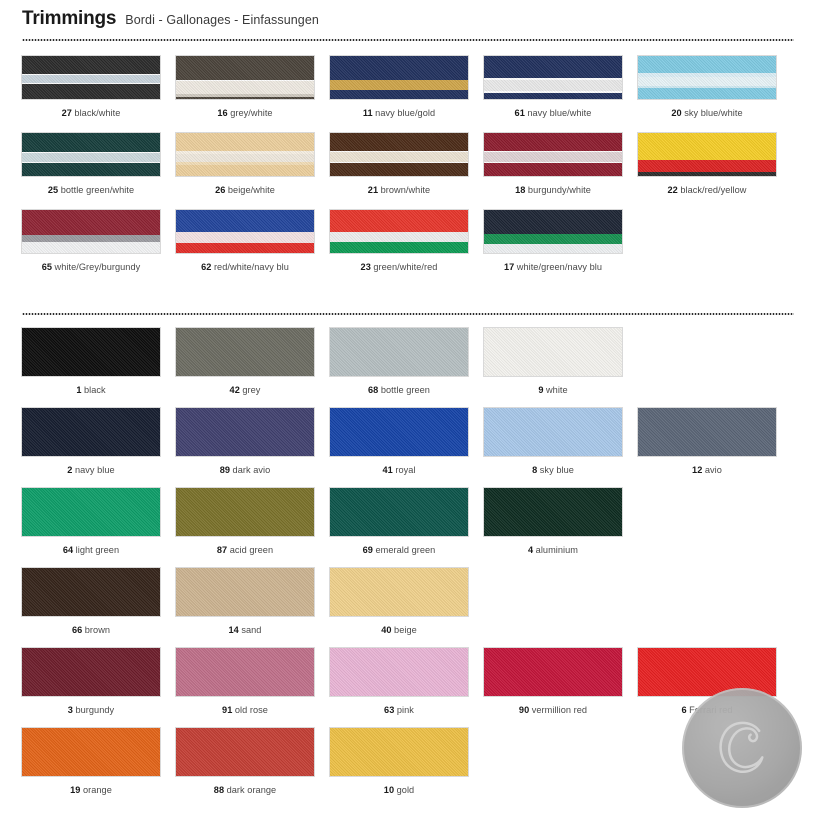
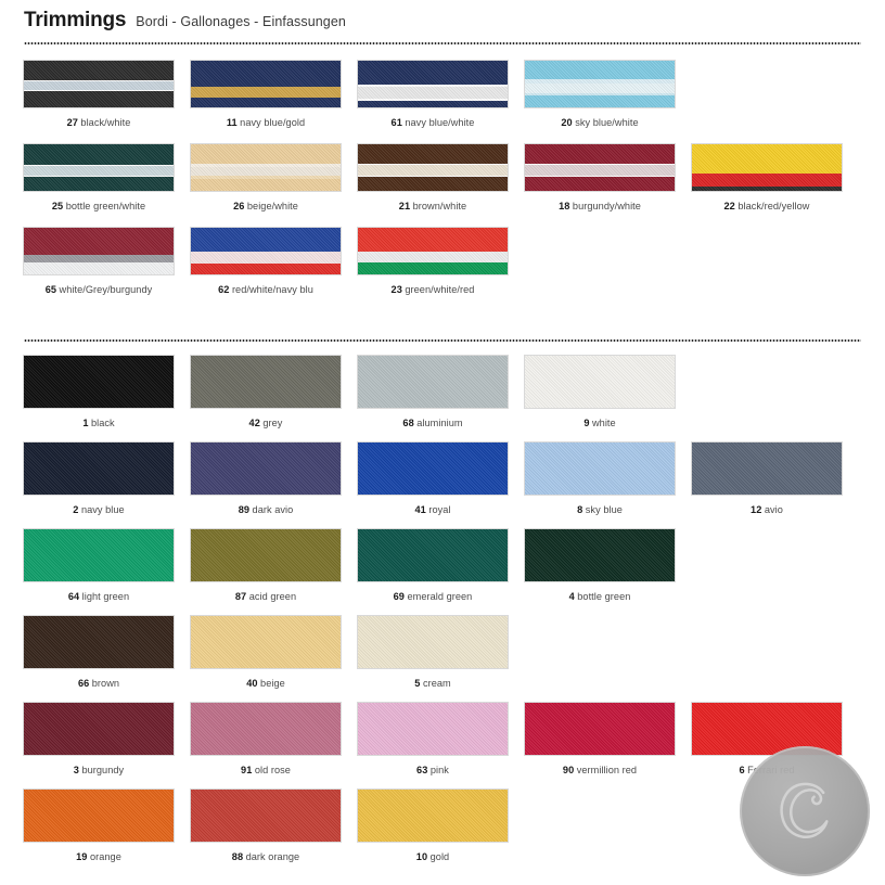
  Trimmings
  Bordi - Gallonages - Einfassungen
  27 black/white
- 16 grey/white
  11 navy blue/gold
  61 navy blue/white
  20 sky blue/white
  25 bottle green/white
  26 beige/white
  21 brown/white
  18 burgundy/white
  22 black/red/yellow
  65 white/Grey/burgundy
  62 red/white/navy blu
  23 green/white/red
- 17 white/green/navy blu
  1 black
  42 grey
- 68 bottle green
+ 68 aluminium
  9 white
  2 navy blue
  89 dark avio
  41 royal
  8 sky blue
  12 avio
  64 light green
  87 acid green
  69 emerald green
- 4 aluminium
+ 4 bottle green
  66 brown
- 14 sand
  40 beige
+ 5 cream
  3 burgundy
  91 old rose
  63 pink
  90 vermillion red
  19 orange
  88 dark orange
  10 gold
